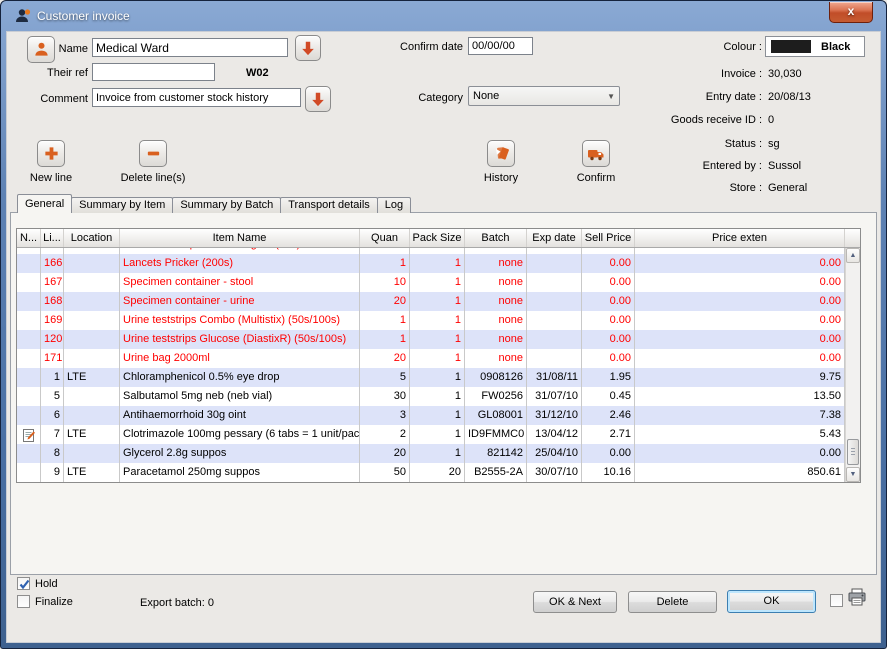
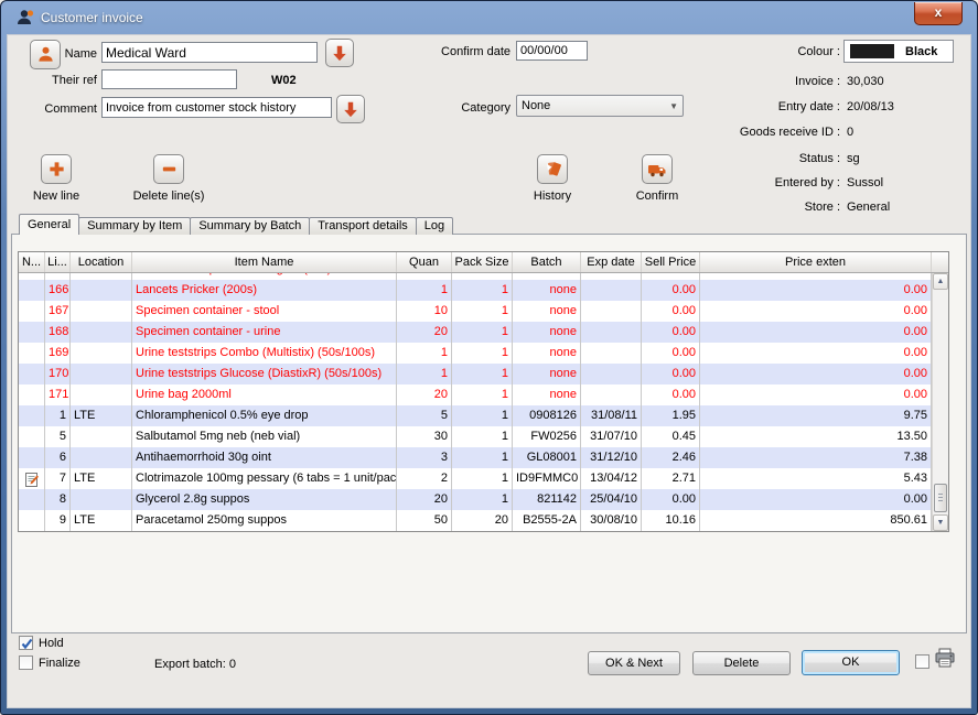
  Customer invoice
  x
  Name
  Medical Ward
  Confirm date
  00/00/00
  Colour :
  Black
  Their ref
  W02
  Invoice :
  30,030
  Comment
  Invoice from customer stock history
  Category
  None
  ▼
  Entry date :
  20/08/13
  Goods receive ID :
  0
  New line
  Delete line(s)
  History
  Confirm
  Status :
  sg
  Entered by :
  Sussol
  Store :
  General
  General
  Summary by Item
  Summary by Batch
  Transport details
  Log
  N...
  Li...
  Location
  Item Name
  Quan
  Pack Size
  Batch
  Exp date
  Sell Price
  Price exten
  166
  Lancets Pricker (200s)
  1
  1
  none
  0.00
  0.00
  167
  Specimen container - stool
  10
  1
  none
  0.00
  0.00
  168
  Specimen container - urine
  20
  1
  none
  0.00
  0.00
  169
  Urine teststrips Combo (Multistix) (50s/100s)
  1
  1
  none
  0.00
  0.00
- 120
+ 170
  Urine teststrips Glucose (DiastixR) (50s/100s)
  1
  1
  none
  0.00
  0.00
  171
  Urine bag 2000ml
  20
  1
  none
  0.00
  0.00
  1
  LTE
  Chloramphenicol 0.5% eye drop
  5
  1
  0908126
  31/08/11
  1.95
  9.75
  5
  Salbutamol 5mg neb (neb vial)
  30
  1
  FW0256
  31/07/10
  0.45
  13.50
  6
  Antihaemorrhoid 30g oint
  3
  1
  GL08001
  31/12/10
  2.46
  7.38
  7
  LTE
  Clotrimazole 100mg pessary (6 tabs = 1 unit/pac
  2
  1
  ID9FMMC0
  13/04/12
  2.71
  5.43
  8
  Glycerol 2.8g suppos
  20
  1
  821142
  25/04/10
  0.00
  0.00
  9
  LTE
  Paracetamol 250mg suppos
  50
  20
  B2555-2A
- 30/07/10
+ 30/08/10
  10.16
  850.61
  Hold
  Finalize
  Export batch: 0
  OK & Next
  Delete
  OK
